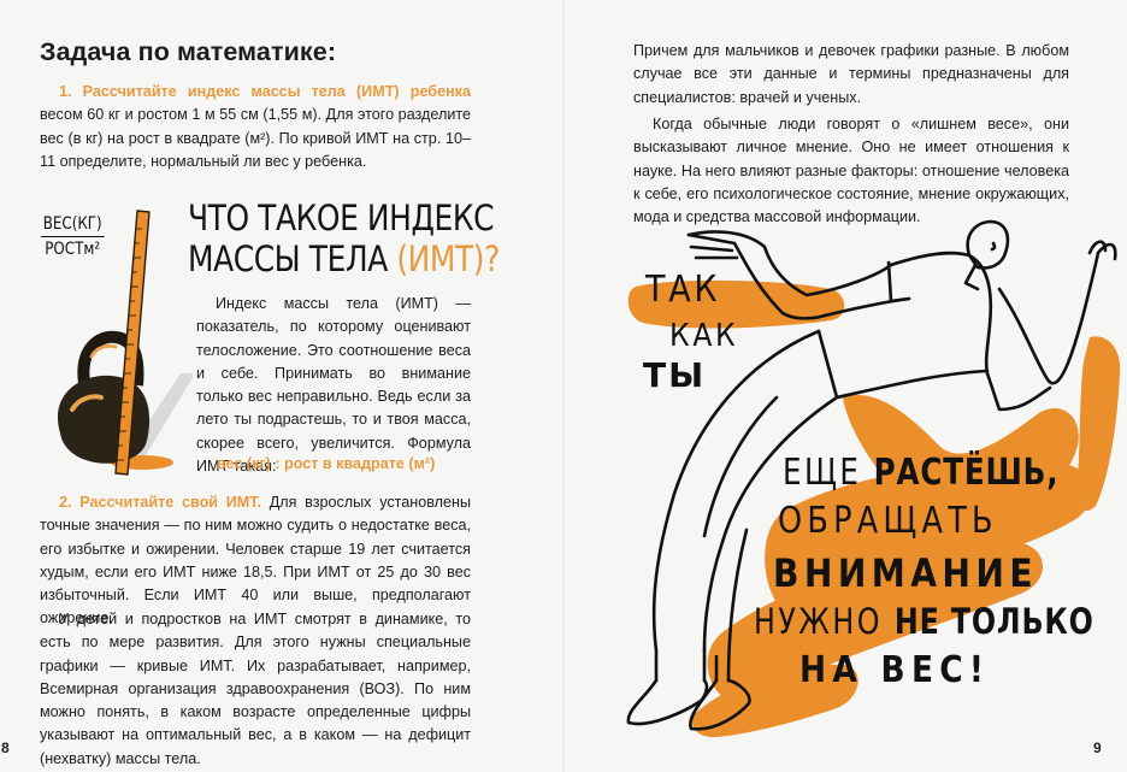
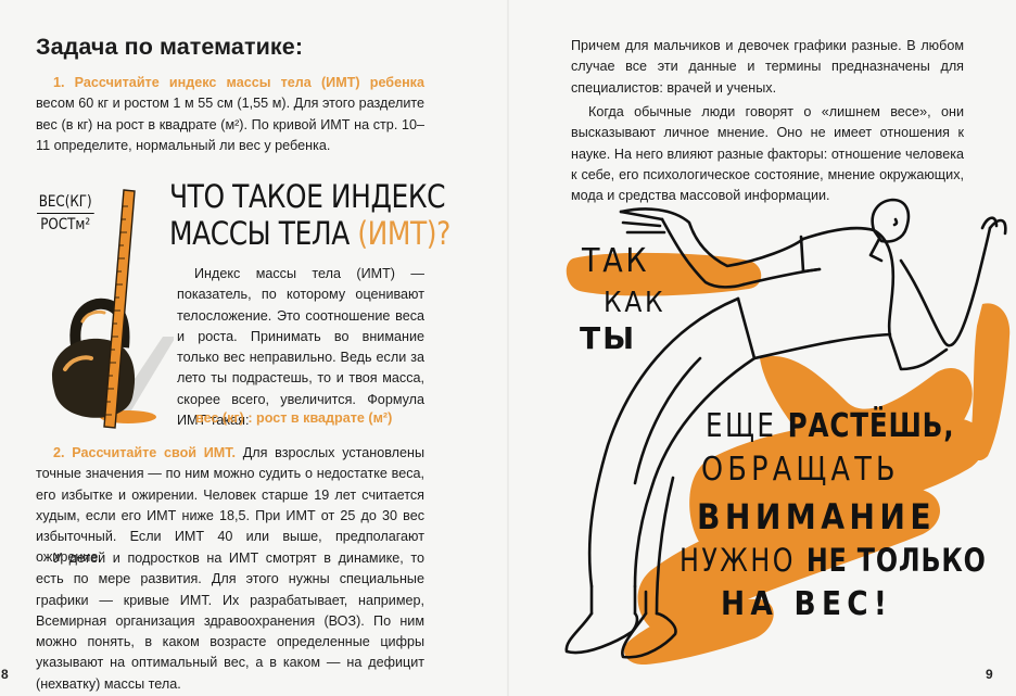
  Задача по математике:
  1. Рассчитайте индекс массы тела (ИМТ) ребенка весом 60 кг и ростом 1 м 55 см (1,55 м). Для этого разделите вес (в кг) на рост в квадрате (м²). По кривой ИМТ на стр. 10–11 определите, нормальный ли вес у ребенка.
  ВЕС(КГ)
  РОСТм²
  ЧТО ТАКОЕ ИНДЕКС
  МАССЫ ТЕЛА (ИМТ)?
- Индекс массы тела (ИМТ) — показатель, по которому оценивают телосложение. Это соотношение веса и себе. Принимать во внимание только вес неправильно. Ведь если за лето ты подрастешь, то и твоя масса, скорее всего, увеличится. Формула ИМТ такая:
+ Индекс массы тела (ИМТ) — показатель, по которому оценивают телосложение. Это соотношение веса и роста. Принимать во внимание только вес неправильно. Ведь если за лето ты подрастешь, то и твоя масса, скорее всего, увеличится. Формула ИМТ такая:
  вес (кг) : рост в квадрате (м²)
  2. Рассчитайте свой ИМТ. Для взрослых установлены точные значения — по ним можно судить о недостатке веса, его избытке и ожирении. Человек старше 19 лет считается худым, если его ИМТ ниже 18,5. При ИМТ от 25 до 30 вес избыточный. Если ИМТ 40 или выше, предполагают ожирение.
  У детей и подростков на ИМТ смотрят в динамике, то есть по мере развития. Для этого нужны специальные графики — кривые ИМТ. Их разрабатывает, например, Всемирная организация здравоохранения (ВОЗ). По ним можно понять, в каком возрасте определенные цифры указывают на оптимальный вес, а в каком — на дефицит (нехватку) массы тела.
  8
  Причем для мальчиков и девочек графики разные. В любом случае все эти данные и термины предназначены для специалистов: врачей и ученых.
  Когда обычные люди говорят о «лишнем весе», они высказывают личное мнение. Оно не имеет отношения к науке. На него влияют разные факторы: отношение человека к себе, его психологическое состояние, мнение окружающих, мода и средства массовой информации.
  ТАК
  КАК
  ТЫ
  ЕЩЕ РАСТЁШЬ,
  ОБРАЩАТЬ
  ВНИМАНИЕ
  НУЖНО НЕ ТОЛЬКО
  НА ВЕС!
  9
